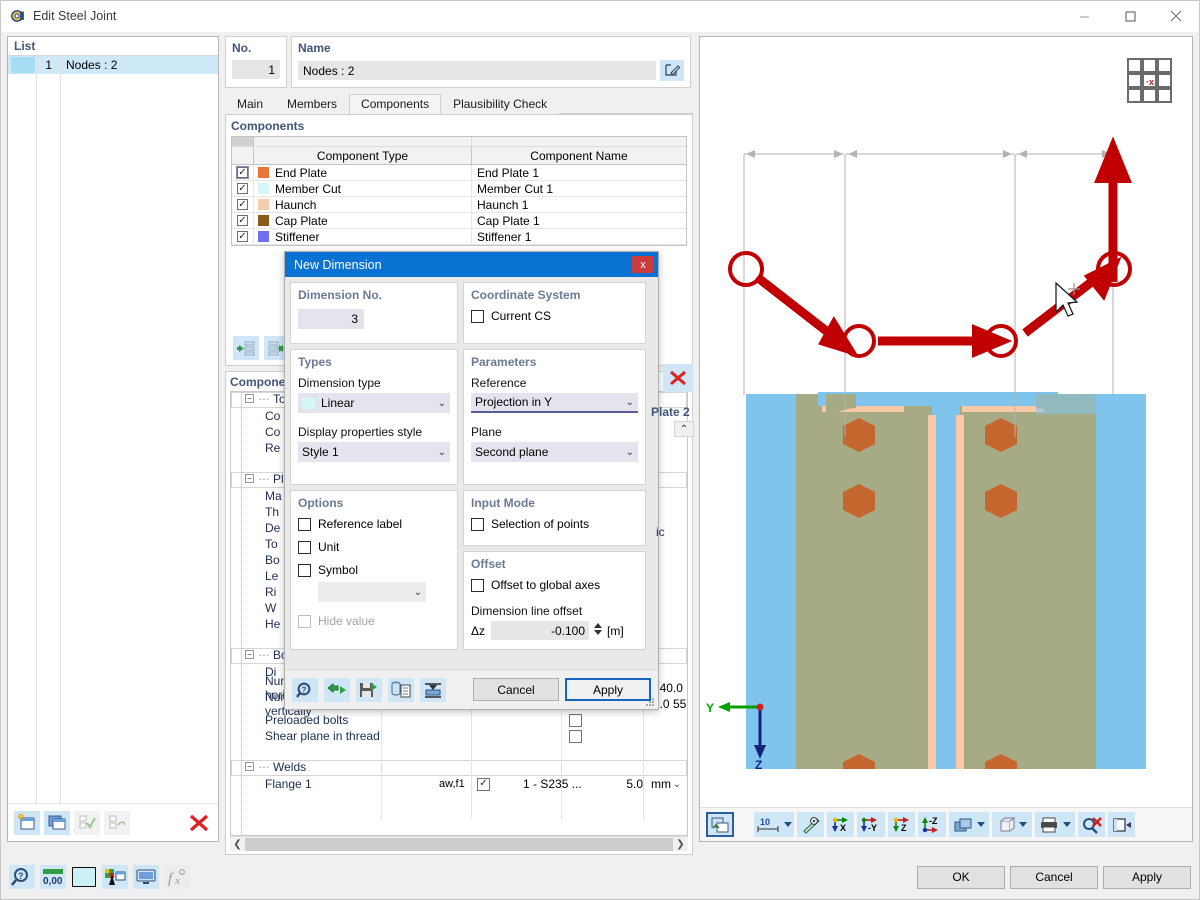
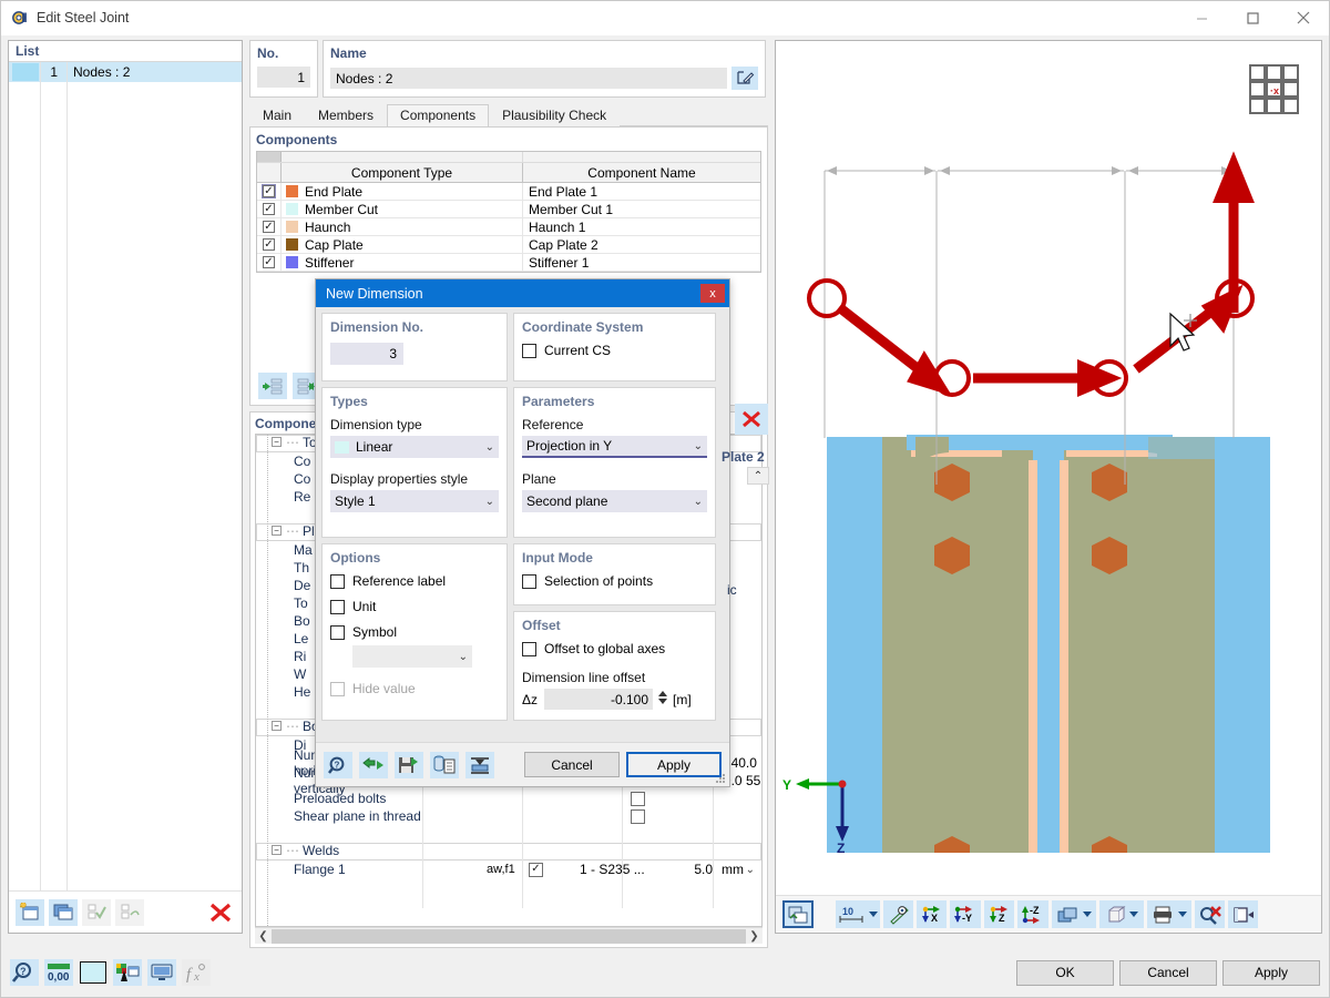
  Edit Steel Joint
  List
  1
  Nodes : 2
  No.
  1
  Name
  Nodes : 2
  Main
  Members
  Components
  Plausibility Check
  Components
  Component Type
  Component Name
  ✓
  End Plate
  End Plate 1
  ✓
  Member Cut
  Member Cut 1
  ✓
  Haunch
  Haunch 1
  ✓
  Cap Plate
- Cap Plate 1
+ Cap Plate 2
  ✓
  Stiffener
  Stiffener 1
  −
  ⋯
  Co
  Co
  Re
  −
  ⋯
  Ma
  Th
  De
  To
  Bo
  Le
  Ri
  W
  He
  −
  ⋯
  Di
  Preloaded bolts
  Shear plane in thread
  −
  ⋯
  Welds
  Flange 1
  aw,f1
  ✓
  1 - S235 ...
  5.0
  mm
  ⌄
  ❮
  ❯
  Y
  Z
  ·x
  10
  X
  -Y
  Z
  -Z
  ?
  0,00
  f
  x
  OK
  Cancel
  Apply
  New Dimension
  x
  Dimension No.
  3
  Coordinate System
  Current CS
  Types
  Dimension type
  Linear
  ⌄
  Display properties style
  Style 1
  ⌄
  Parameters
  Reference
  Projection in Y
  ⌄
  Plane
  Second plane
  ⌄
  Options
  Reference label
  Unit
  Symbol
  ⌄
  Hide value
  Input Mode
  Selection of points
  Offset
  Offset to global axes
  Dimension line offset
  Δz
  -0.100
  [m]
  ?
  Cancel
  Apply
  Plate 2
  ⌃
  ic
